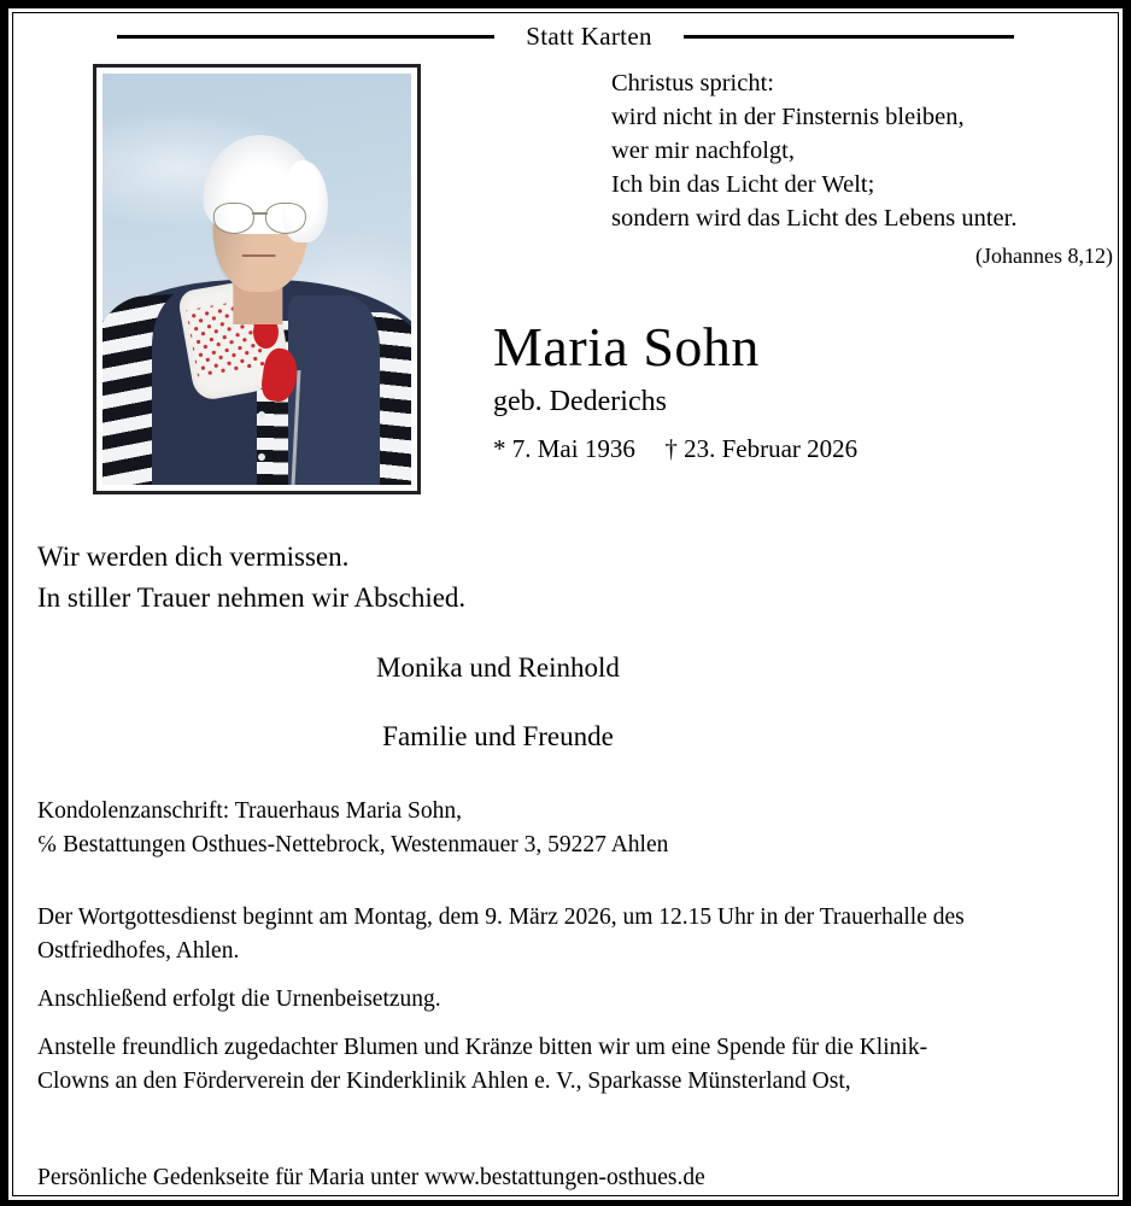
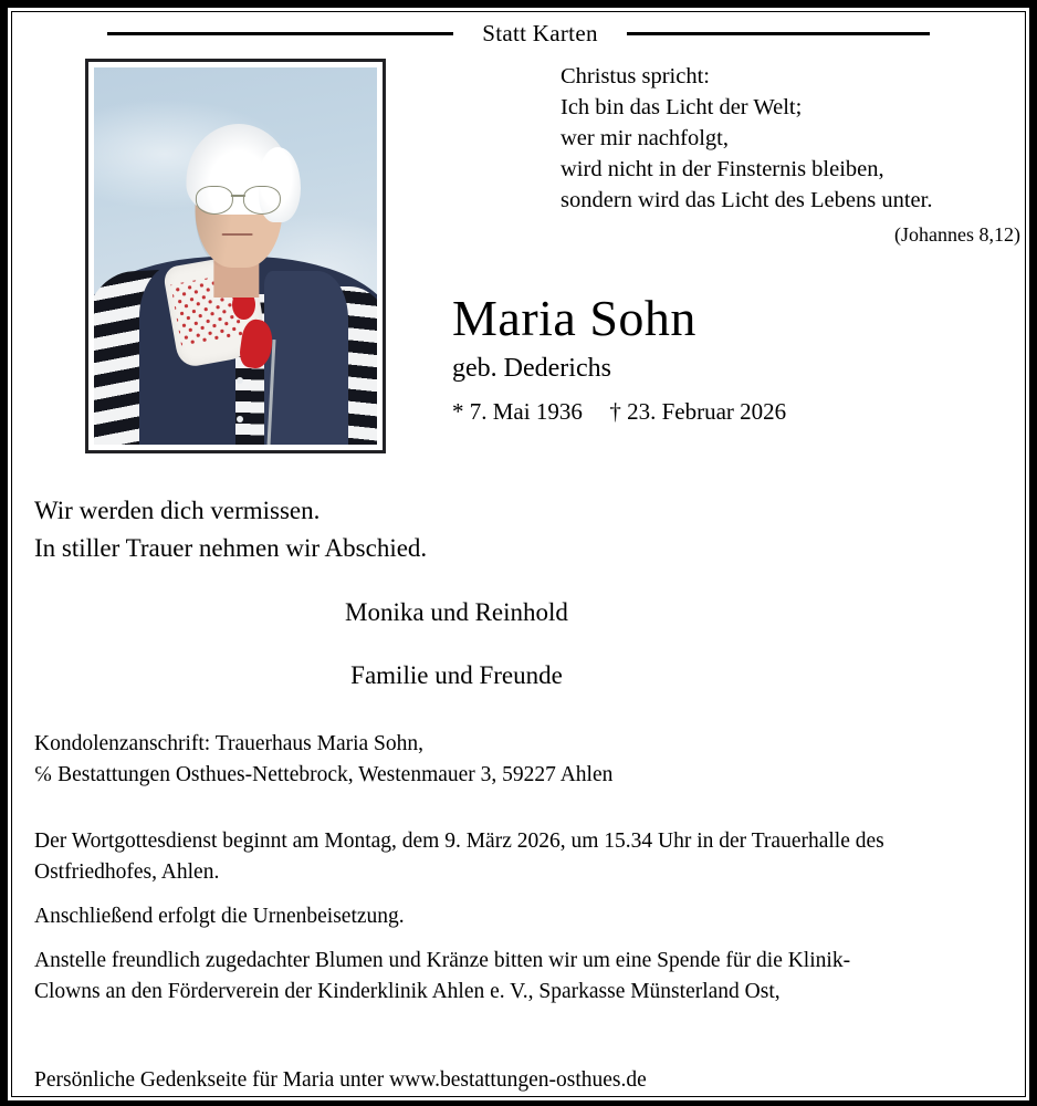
  Statt Karten
  Christus spricht:
- wird nicht in der Finsternis bleiben,
+ Ich bin das Licht der Welt;
  wer mir nachfolgt,
- Ich bin das Licht der Welt;
+ wird nicht in der Finsternis bleiben,
  sondern wird das Licht des Lebens unter.
  (Johannes 8,12)
  Maria Sohn
  geb. Dederichs
  * 7. Mai 1936 † 23. Februar 2026
  Wir werden dich vermissen.
  In stiller Trauer nehmen wir Abschied.
  Monika und Reinhold
  Familie und Freunde
  Kondolenzanschrift: Trauerhaus Maria Sohn,
  ℅ Bestattungen Osthues-Nettebrock, Westenmauer 3, 59227 Ahlen
- Der Wortgottesdienst beginnt am Montag, dem 9. März 2026, um 12.15 Uhr in der Trauerhalle des Ostfriedhofes, Ahlen.
+ Der Wortgottesdienst beginnt am Montag, dem 9. März 2026, um 15.34 Uhr in der Trauerhalle des Ostfriedhofes, Ahlen.
  Anschließend erfolgt die Urnenbeisetzung.
  Anstelle freundlich zugedachter Blumen und Kränze bitten wir um eine Spende für die Klinik-
  Clowns an den Förderverein der Kinderklinik Ahlen e. V., Sparkasse Münsterland Ost,
  Persönliche Gedenkseite für Maria unter www.bestattungen-osthues.de
